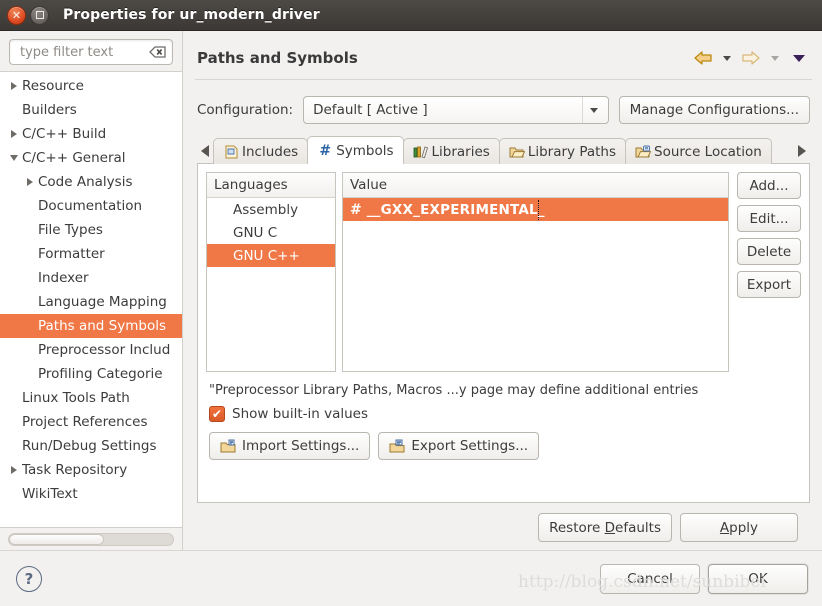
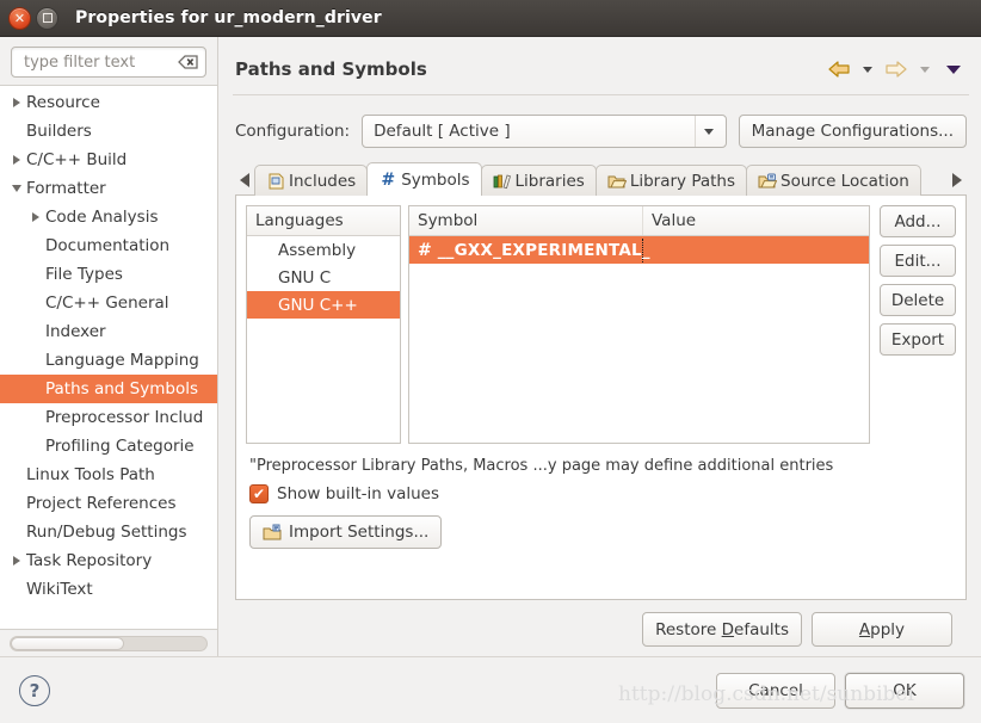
  ✕
  Properties for ur_modern_driver
  type filter text
  Resource
  Builders
  C/C++ Build
- C/C++ General
+ Formatter
  Code Analysis
  Documentation
  File Types
- Formatter
+ C/C++ General
  Indexer
  Language Mapping
  Paths and Symbols
  Preprocessor Includ
  Profiling Categorie
  Linux Tools Path
  Project References
  Run/Debug Settings
  Task Repository
  WikiText
  Paths and Symbols
  Configuration:
  Default [ Active ]
  Manage Configurations...
  Includes
  #
  Symbols
  Libraries
  Library Paths
  Source Location
  Languages
  Assembly
  GNU C
  GNU C++
+ Symbol
  Value
  #
  __GXX_EXPERIMENTAL_
  Add...
  Edit...
  Delete
  Export
  "Preprocessor Library Paths, Macros ...y page may define additional entries
  ✔
  Show built-in values
  Import Settings...
- Export Settings...
  Restore Defaults
  Apply
  ?
  Cancel
  OK
  http://blog.csdn.net/sunbibei
